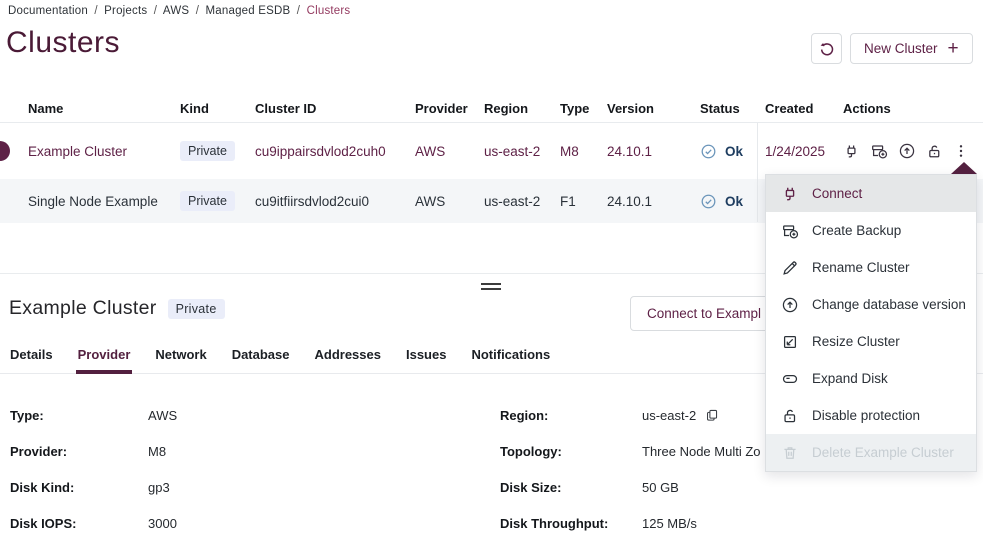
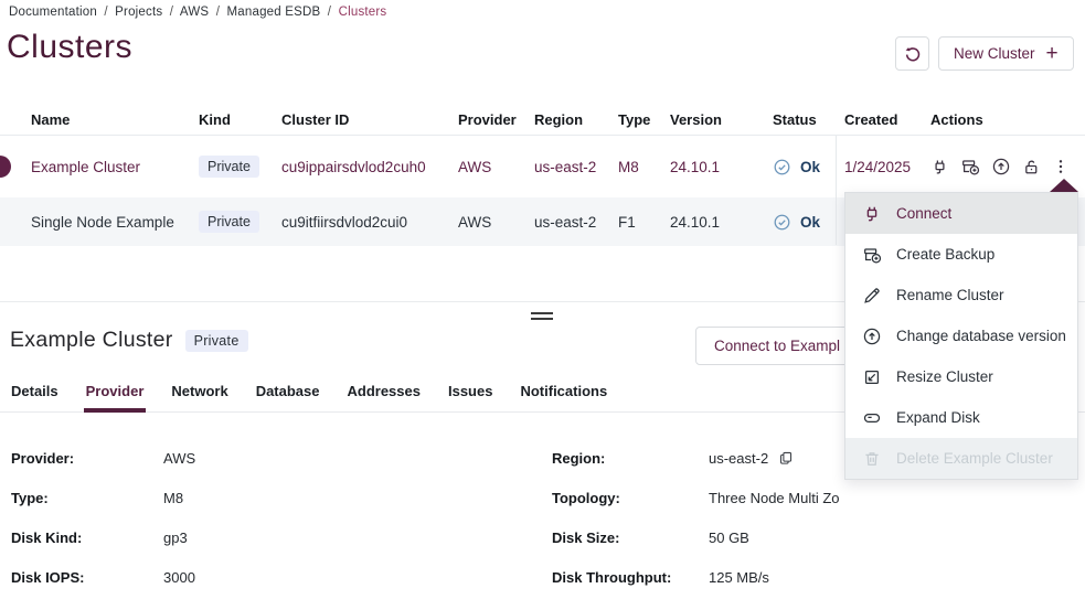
  Documentation / Projects / AWS / Managed ESDB / Clusters
  Clusters
  New Cluster
  +
  Name
  Kind
  Cluster ID
  Provider
  Region
  Type
  Version
  Status
  Created
  Actions
  Example Cluster
  Private
  cu9ippairsdvlod2cuh0
  AWS
  us-east-2
  M8
  24.10.1
  Ok
  1/24/2025
  Single Node Example
  Private
  cu9itfiirsdvlod2cui0
  AWS
  us-east-2
  F1
  24.10.1
  Ok
  Example Cluster
  Private
  Connect to Exampl
  Details
  Provider
  Network
  Database
  Addresses
  Issues
  Notifications
- Type:
+ Provider:
  AWS
- Provider:
+ Type:
  M8
  Disk Kind:
  gp3
  Disk IOPS:
  3000
  Region:
  us-east-2
  Topology:
  Three Node Multi Zo
  Disk Size:
  50 GB
  Disk Throughput:
  125 MB/s
  Connect
  Create Backup
  Rename Cluster
  Change database version
  Resize Cluster
  Expand Disk
- Disable protection
  Delete Example Cluster
